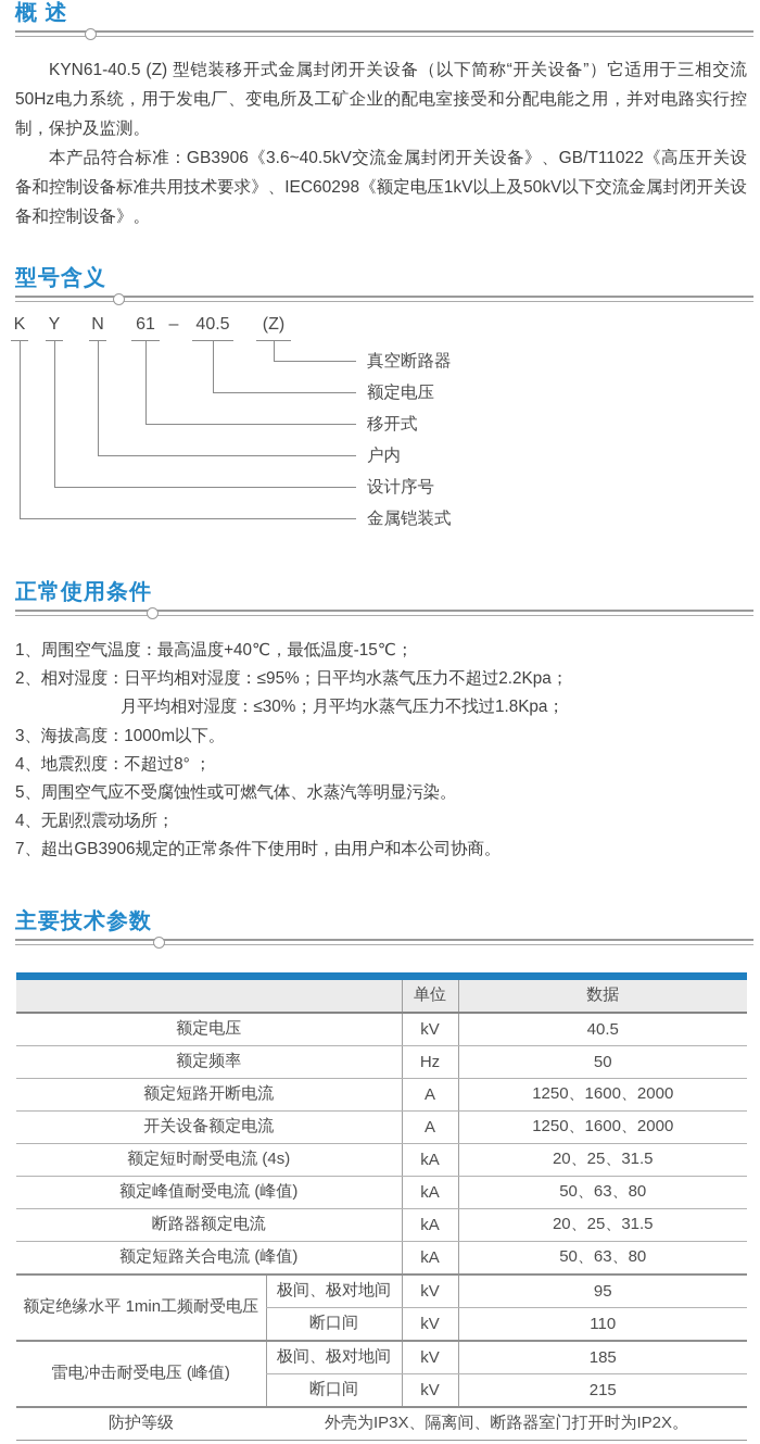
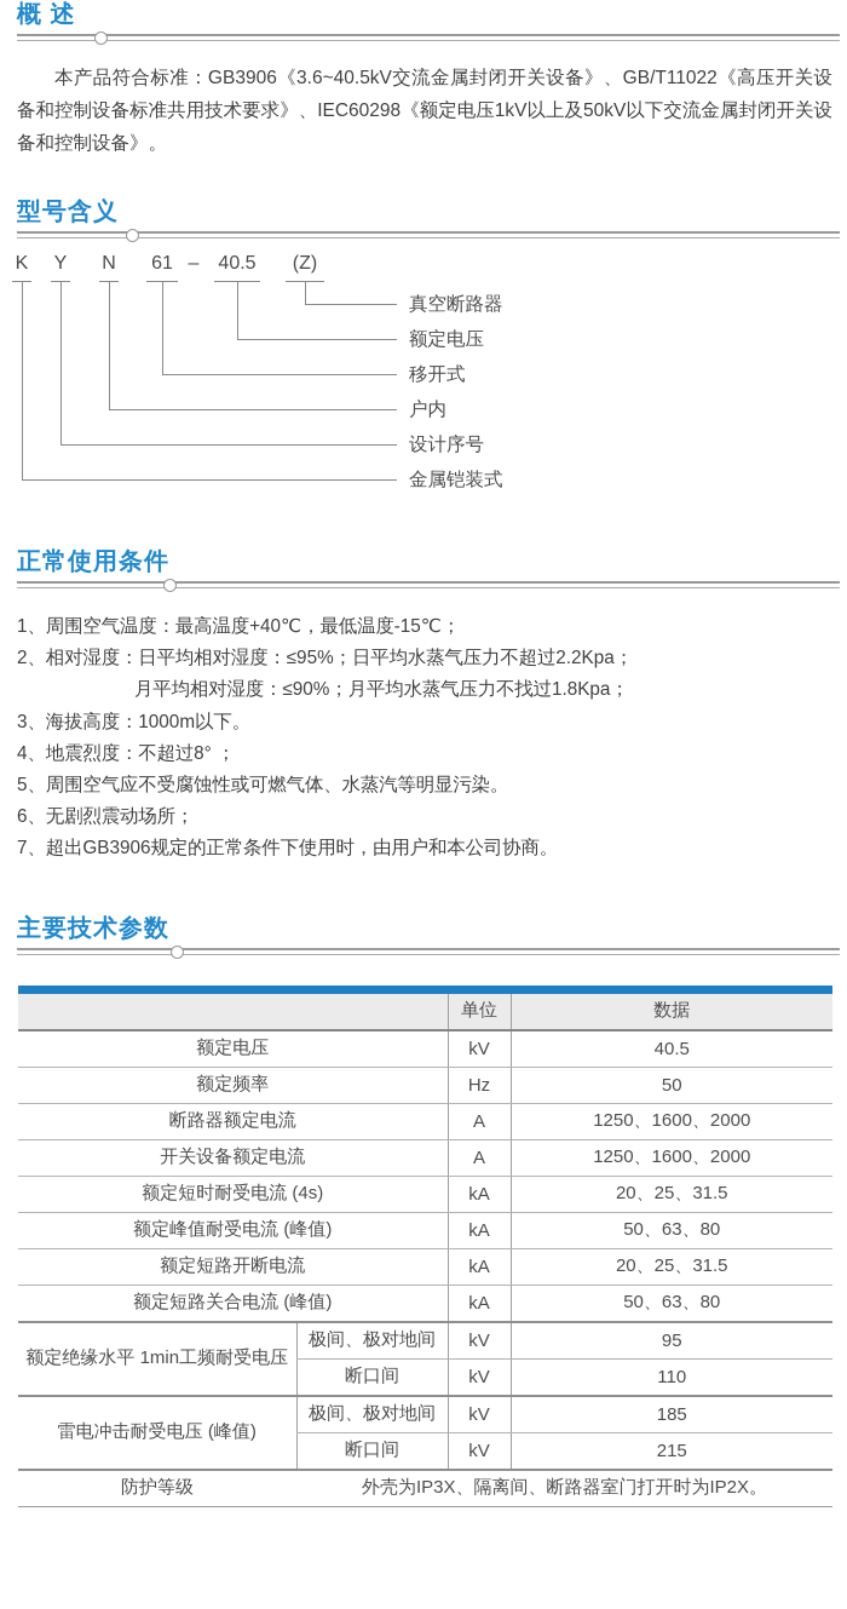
  概 述
- KYN61-40.5 (Z) 型铠装移开式金属封闭开关设备（以下简称“开关设备”）它适用于三相交流50Hz电力系统，用于发电厂、变电所及工矿企业的配电室接受和分配电能之用，并对电路实行控制，保护及监测。
  本产品符合标准：GB3906《3.6~40.5kV交流金属封闭开关设备》、GB/T11022《高压开关设备和控制设备标准共用技术要求》、IEC60298《额定电压1kV以上及50kV以下交流金属封闭开关设备和控制设备》。
  型号含义
  K
  Y
  N
  61
  –
  40.5
  (Z)
  真空断路器
  额定电压
  移开式
  户内
  设计序号
  金属铠装式
  正常使用条件
  1、周围空气温度：最高温度+40℃，最低温度-15℃；
  2、相对湿度：日平均相对湿度：≤95%；日平均水蒸气压力不超过2.2Kpa；
- 月平均相对湿度：≤30%；月平均水蒸气压力不找过1.8Kpa；
+ 月平均相对湿度：≤90%；月平均水蒸气压力不找过1.8Kpa；
  3、海拔高度：1000m以下。
  4、地震烈度：不超过8° ；
  5、周围空气应不受腐蚀性或可燃气体、水蒸汽等明显污染。
- 4、无剧烈震动场所；
+ 6、无剧烈震动场所；
  7、超出GB3906规定的正常条件下使用时，由用户和本公司协商。
  主要技术参数
  	单位	数据
  额定电压	kV	40.5
  额定频率	Hz	50
- 额定短路开断电流	A	1250、1600、2000
+ 断路器额定电流	A	1250、1600、2000
  开关设备额定电流	A	1250、1600、2000
  额定短时耐受电流 (4s)	kA	20、25、31.5
  额定峰值耐受电流 (峰值)	kA	50、63、80
- 断路器额定电流	kA	20、25、31.5
+ 额定短路开断电流	kA	20、25、31.5
  额定短路关合电流 (峰值)	kA	50、63、80
  额定绝缘水平 1min工频耐受电压	极间、极对地间	kV	95
  断口间	kV	110
  雷电冲击耐受电压 (峰值)	极间、极对地间	kV	185
  断口间	kV	215
  防护等级	外壳为IP3X、隔离间、断路器室门打开时为IP2X。
